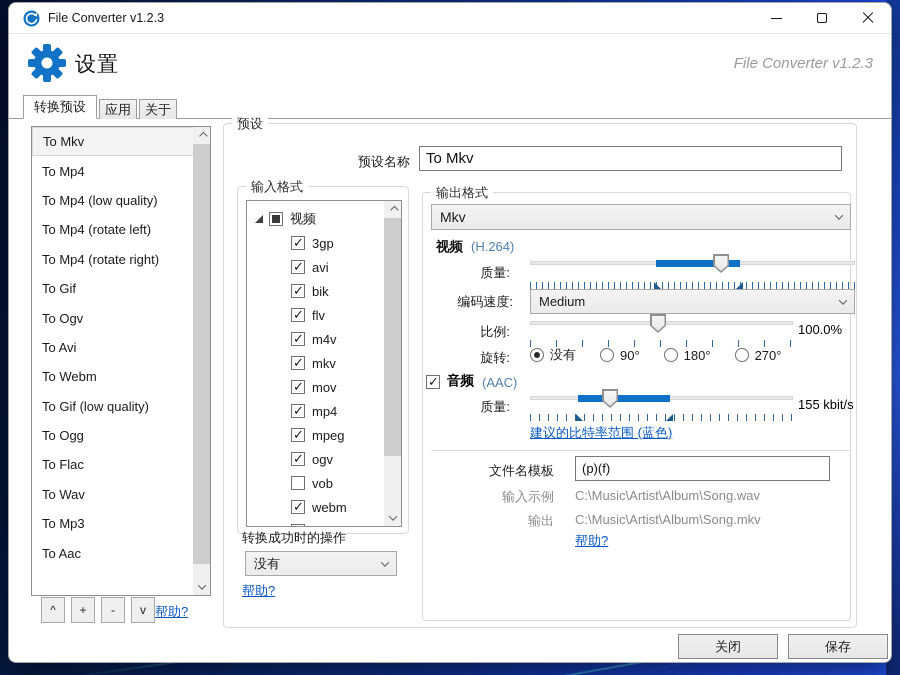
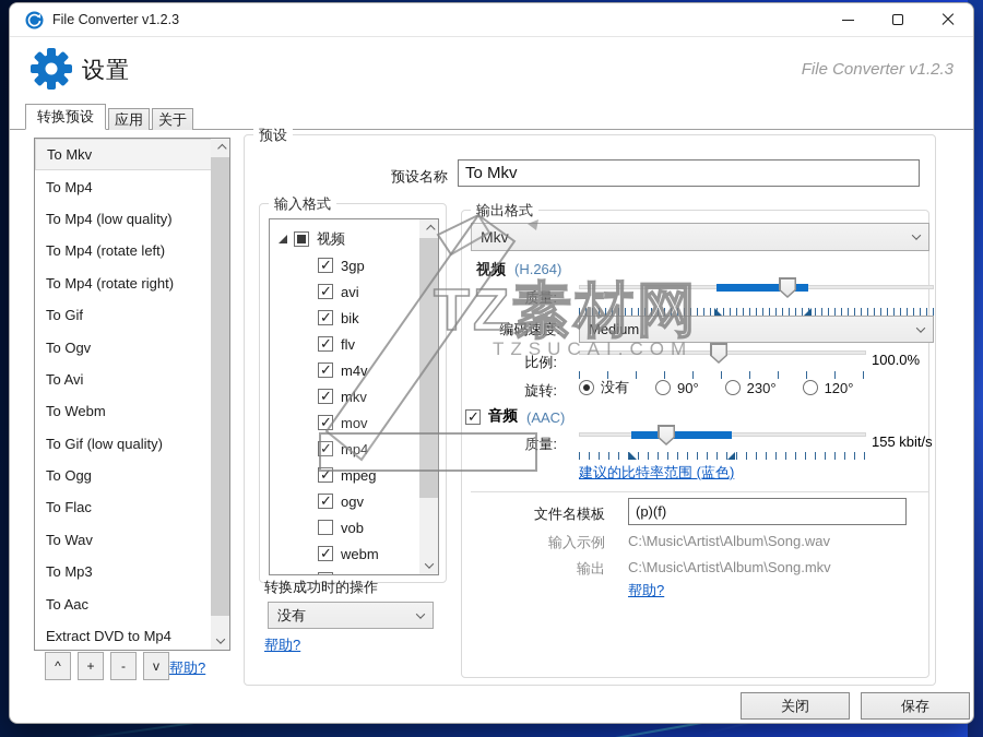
  File Converter v1.2.3
  设置
  File Converter v1.2.3
  转换预设
  应用
  关于
  To Mkv
  To Mp4
  To Mp4 (low quality)
  To Mp4 (rotate left)
  To Mp4 (rotate right)
  To Gif
  To Ogv
  To Avi
  To Webm
  To Gif (low quality)
  To Ogg
  To Flac
  To Wav
  To Mp3
  To Aac
+ Extract DVD to Mp4
  ^
  +
  -
  v
  帮助?
  预设
  预设名称
  To Mkv
  输入格式
  视频
  3gp
  avi
  bik
  flv
  m4v
  mkv
  mov
  mp4
  mpeg
  ogv
  vob
  webm
  转换成功时的操作
  没有
  帮助?
  输出格式
  Mkv
  视频 (H.264)
  质量:
  编码速度:
  Medium
  比例:
  100.0%
  旋转:
  没有
  90°
- 180°
+ 230°
- 270°
+ 120°
  音频
  (AAC)
  质量:
  155 kbit/s
  建议的比特率范围 (蓝色)
  文件名模板
  (p)(f)
  输入示例
  C:\Music\Artist\Album\Song.wav
  输出
  C:\Music\Artist\Album\Song.mkv
  帮助?
  关闭
  保存
+ TZ素材网
+ TZSUCAI.COM
